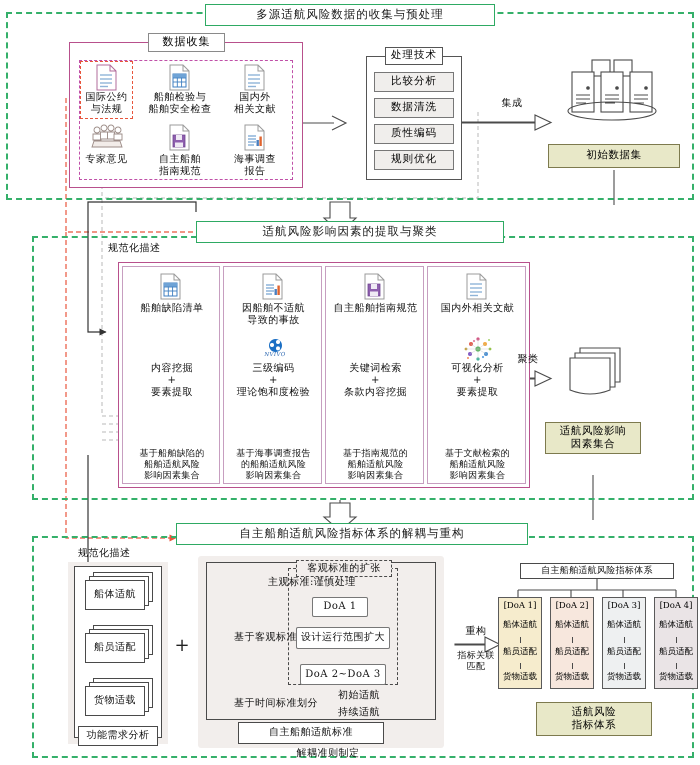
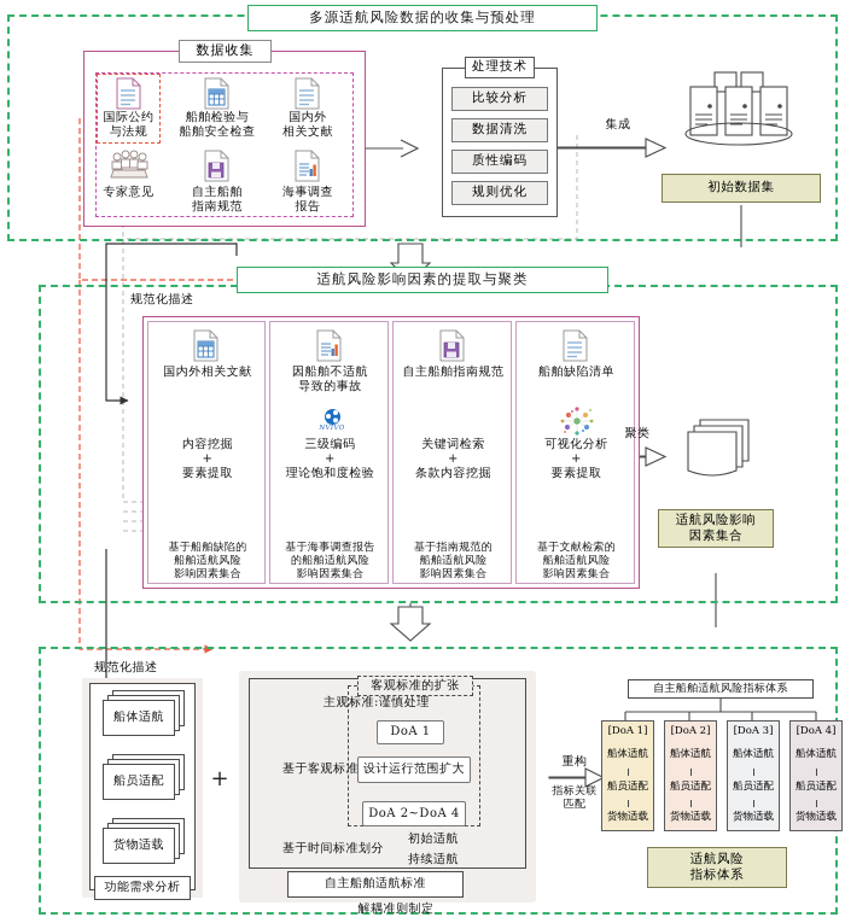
  多源适航风险数据的收集与预处理
  数据收集
  国际公约
  与法规
  船舶检验与
  船舶安全检查
  国内外
  相关文献
  专家意见
  自主船舶
  指南规范
  海事调查
  报告
  处理技术
  比较分析
  数据清洗
  质性编码
  规则优化
  集成
  初始数据集
  适航风险影响因素的提取与聚类
  规范化描述
- 船舶缺陷清单
+ 国内外相关文献
  内容挖掘
  +
  要素提取
  基于船舶缺陷的
  船舶适航风险
  影响因素集合
  因船舶不适航
  导致的事故
  三级编码
  +
  理论饱和度检验
  基于海事调查报告
  的船舶适航风险
  影响因素集合
  自主船舶指南规范
  关键词检索
  +
  条款内容挖掘
  基于指南规范的
  船舶适航风险
  影响因素集合
- 国内外相关文献
+ 船舶缺陷清单
  可视化分析
  +
  要素提取
  基于文献检索的
  船舶适航风险
  影响因素集合
  聚类
  适航风险影响
  因素集合
- 自主船舶适航风险指标体系的解耦与重构
  规范化描述
  船体适航
  船员适配
  货物适载
  功能需求分析
  +
  主观标准:谨慎处理
  基于客观标准
  基于时间标准划分
  初始适航
  持续适航
  客观标准的扩张
  DoA 1
  设计运行范围扩大
- DoA 2~DoA 3
+ DoA 2~DoA 4
  自主船舶适航标准
  解耦准则制定
  重构
  指标关联
  匹配
  自主船舶适航风险指标体系
  [DoA 1]
  船体适航
  船员适配
  货物适载
  [DoA 2]
  船体适航
  船员适配
  货物适载
  [DoA 3]
  船体适航
  船员适配
  货物适载
  [DoA 4]
  船体适航
  船员适配
  货物适载
  适航风险
  指标体系
